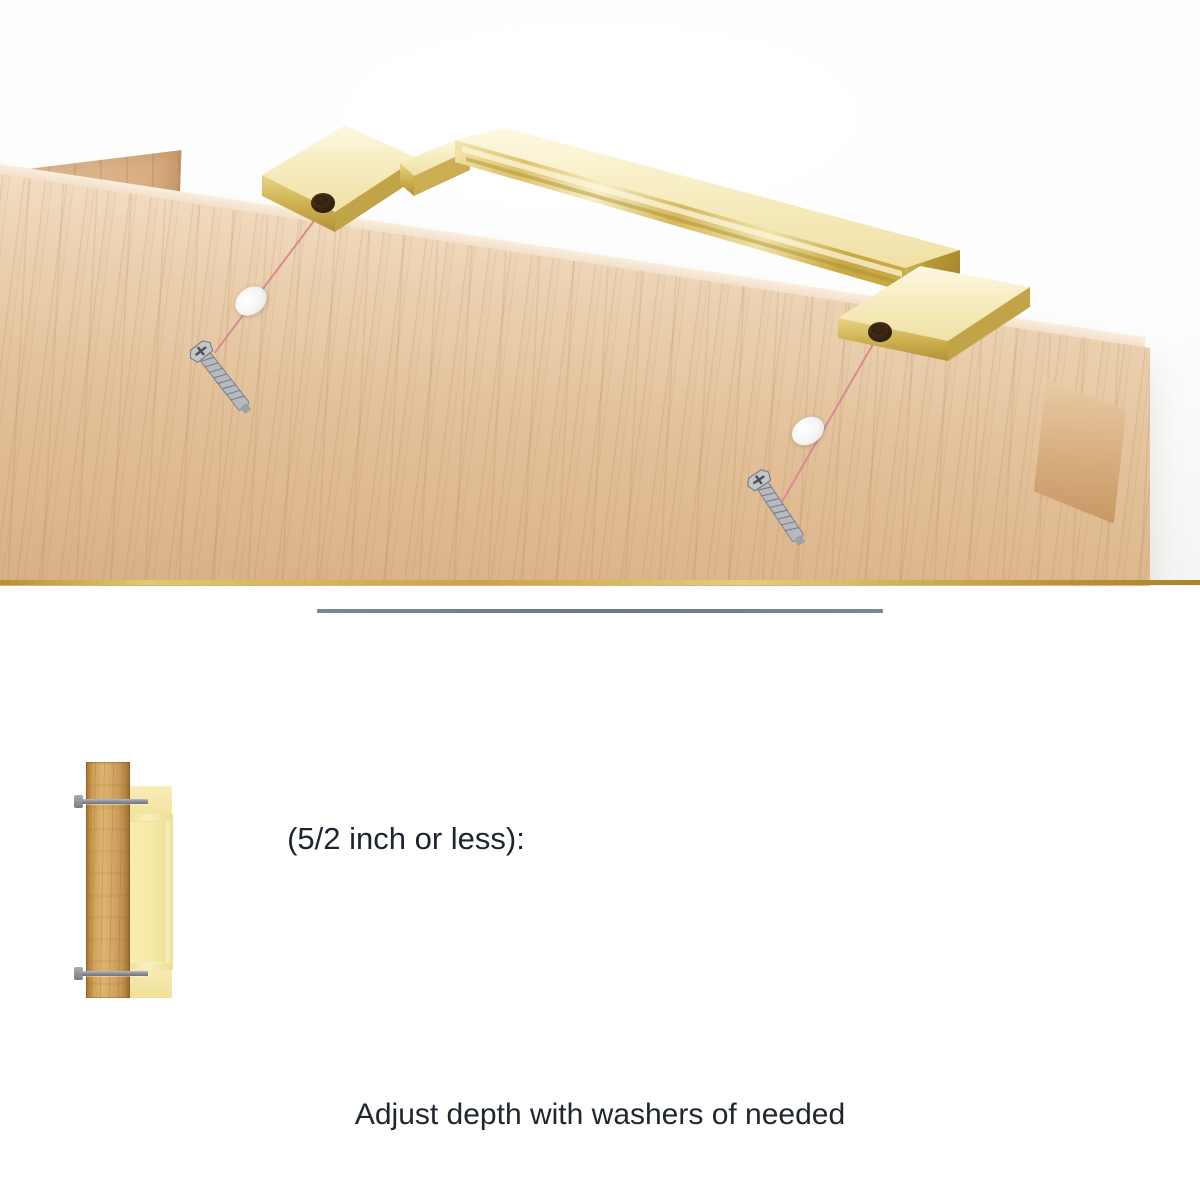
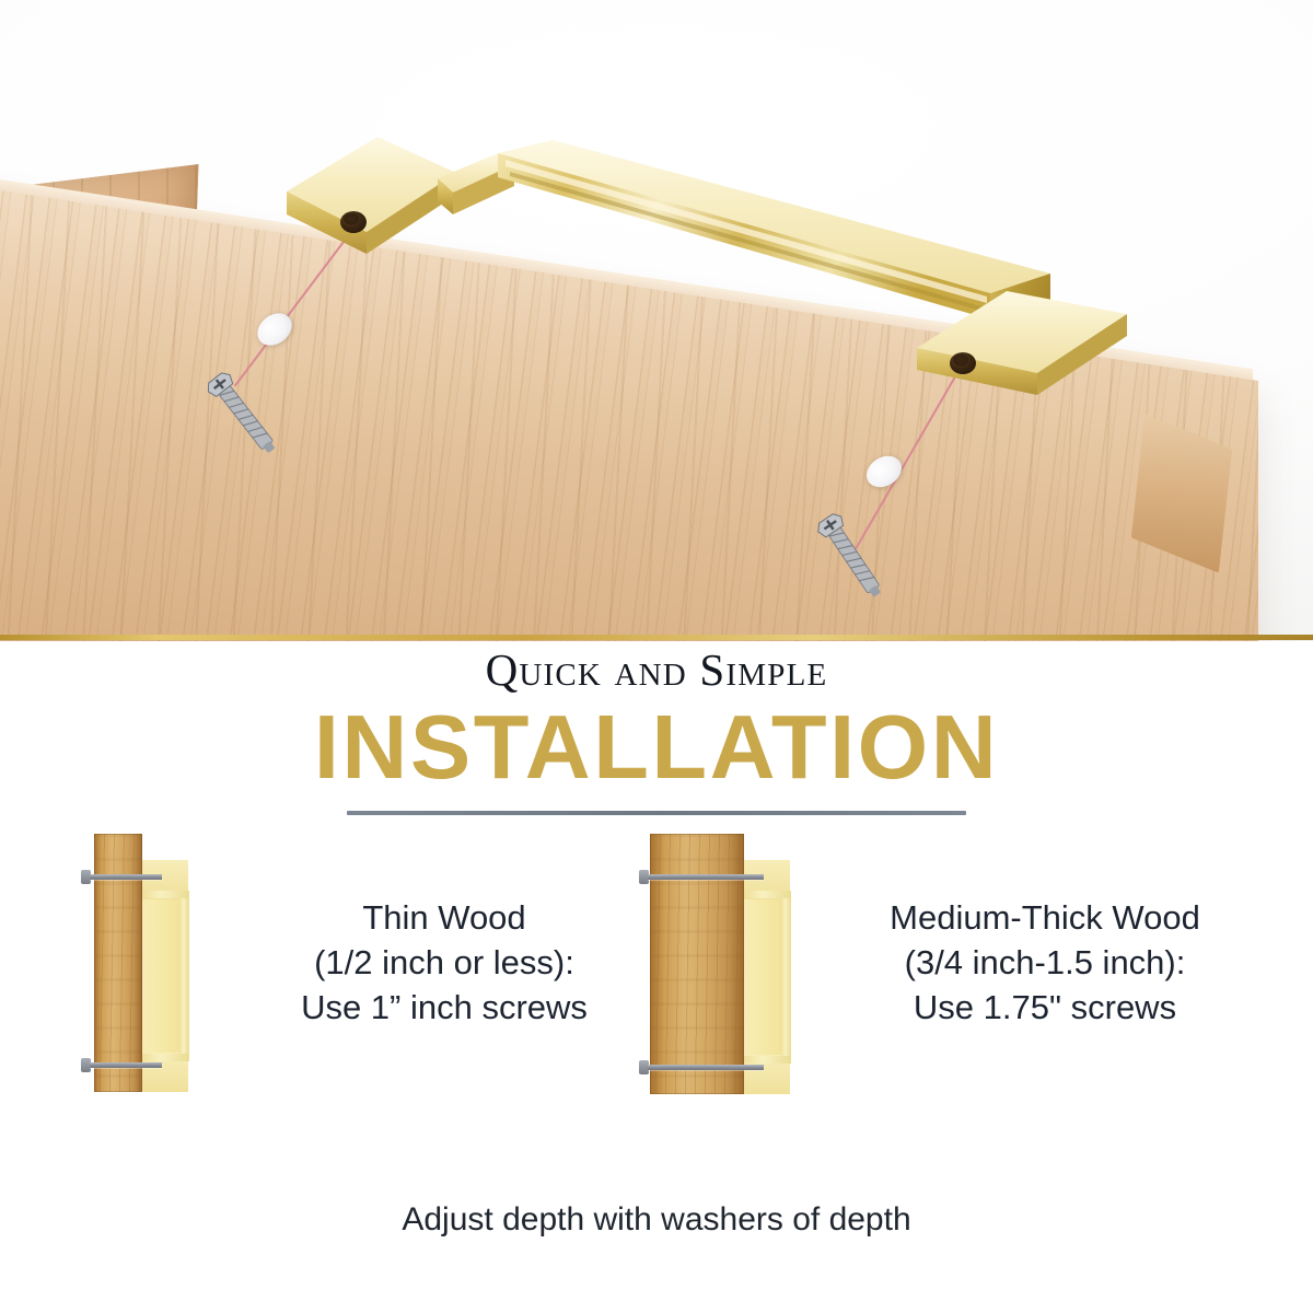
+ Quick and Simple
+ INSTALLATION
+ Thin Wood
- (5/2 inch or less):
+ (1/2 inch or less):
+ Use 1” inch screws
+ Medium-Thick Wood
+ (3/4 inch-1.5 inch):
+ Use 1.75" screws
- Adjust depth with washers of needed
+ Adjust depth with washers of depth
